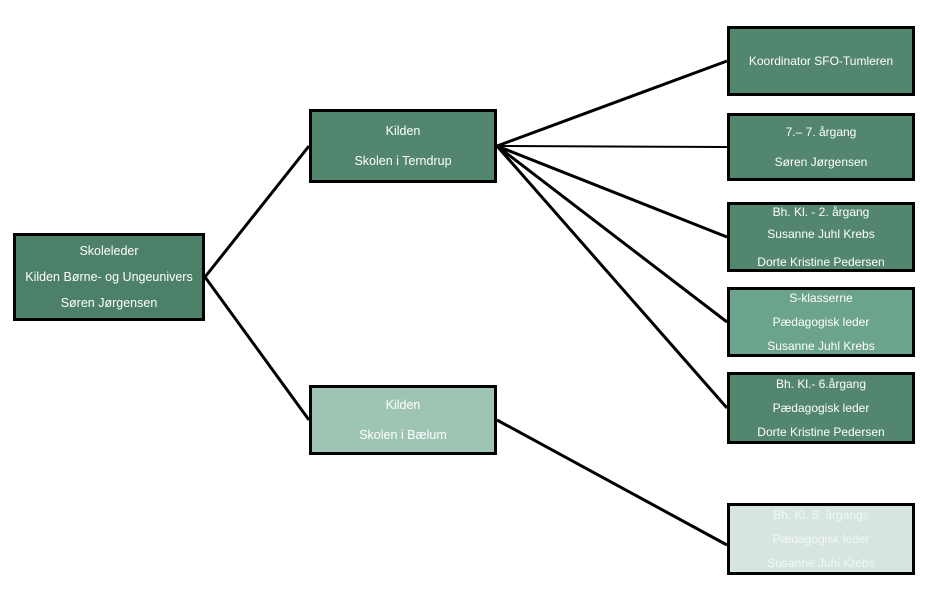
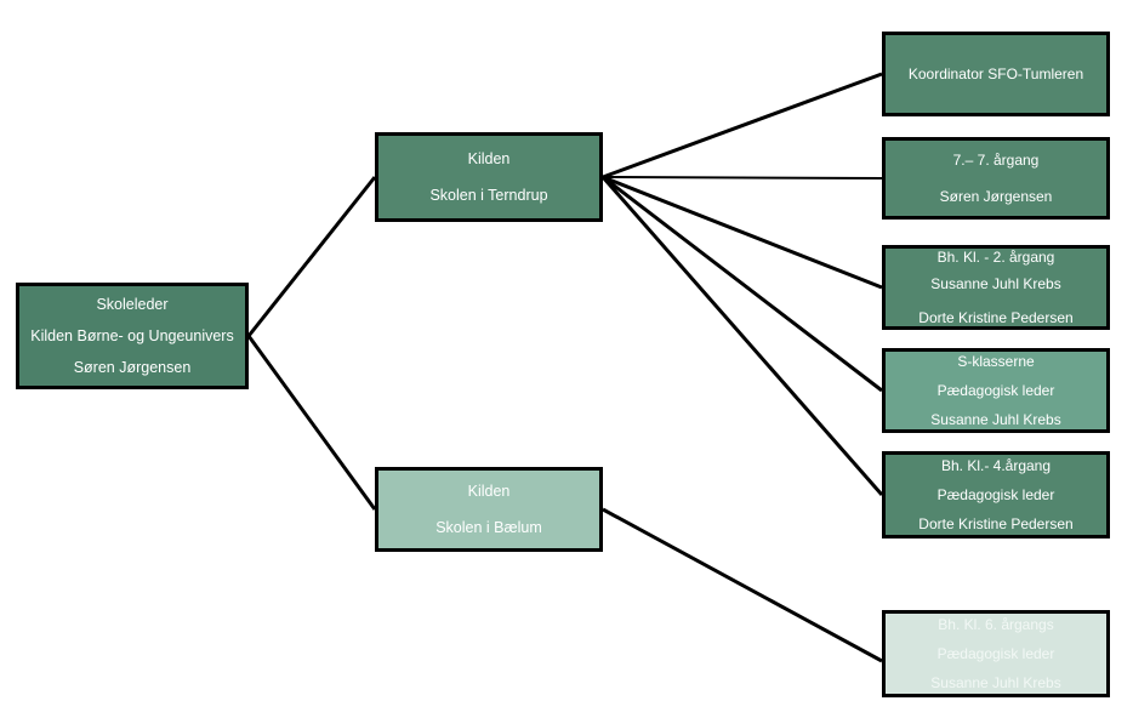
  Skoleleder
  Kilden Børne- og Ungeunivers
  Søren Jørgensen
  Kilden
  Skolen i Terndrup
  Kilden
  Skolen i Bælum
  Koordinator SFO-Tumleren
  7.– 7. årgang
  Søren Jørgensen
  Bh. Kl. - 2. årgang
  Susanne Juhl Krebs
  Dorte Kristine Pedersen
  S-klasserne
  Pædagogisk leder
  Susanne Juhl Krebs
- Bh. Kl.- 6.årgang
+ Bh. Kl.- 4.årgang
  Pædagogisk leder
  Dorte Kristine Pedersen
  Bh. Kl. 6. årgangs
  Pædagogisk leder
  Susanne Juhl Krebs
